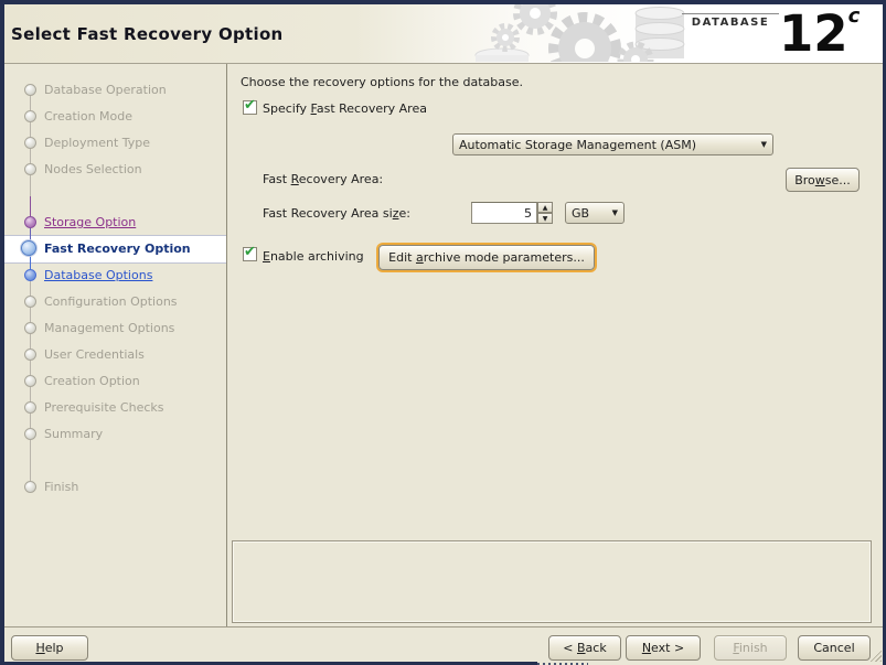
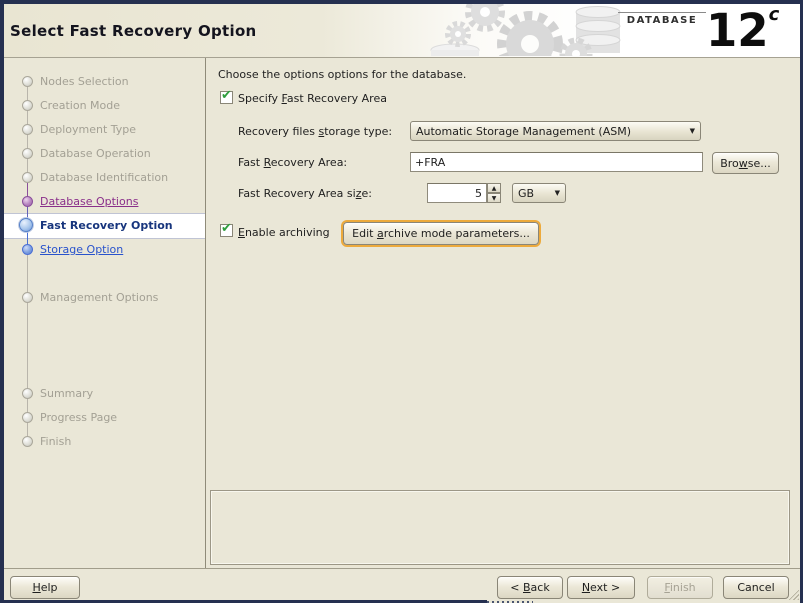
  Select Fast Recovery Option
  DATABASE
  12c
- Database Operation
+ Nodes Selection
  Creation Mode
  Deployment Type
- Nodes Selection
+ Database Operation
+ Database Identification
- Storage Option
+ Database Options
  Fast Recovery Option
- Database Options
+ Storage Option
- Configuration Options
  Management Options
- User Credentials
- Creation Option
- Prerequisite Checks
  Summary
+ Progress Page
  Finish
- Choose the recovery options for the database.
+ Choose the options options for the database.
  ✔
  Specify Fast Recovery Area
+ Recovery files storage type:
  Automatic Storage Management (ASM)
  ▼
  Fast Recovery Area:
+ +FRA
  Browse...
  Fast Recovery Area size:
  5
  GB
  ▼
  ✔
  Enable archiving
  Edit archive mode parameters...
  Help
  < Back
  Next >
  Finish
  Cancel
